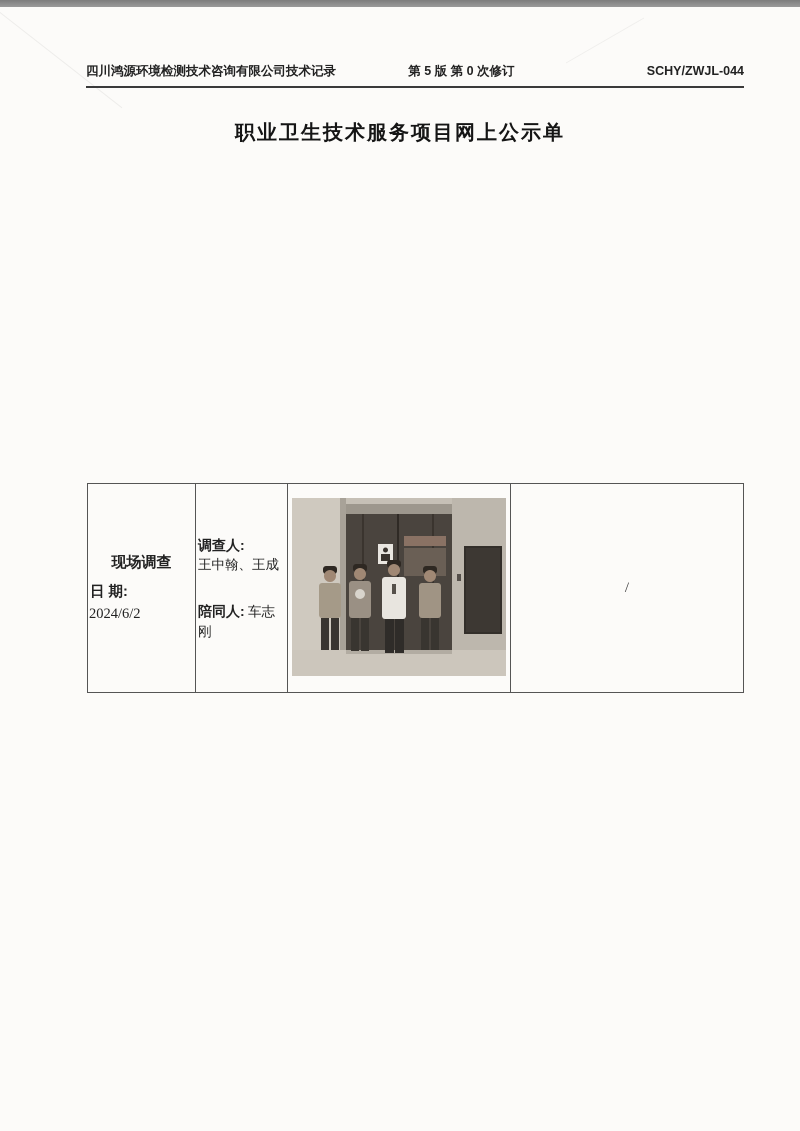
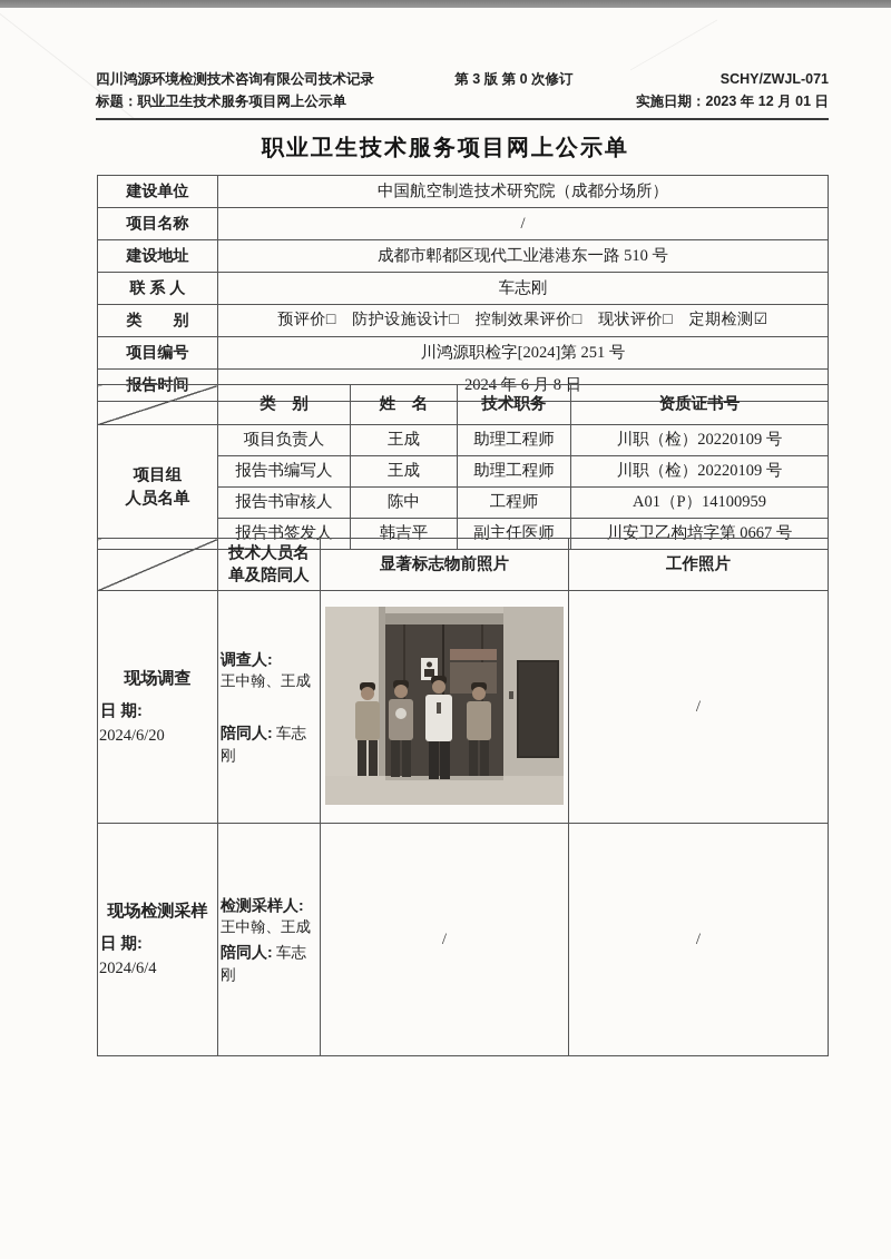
  四川鸿源环境检测技术咨询有限公司技术记录
- 第 5 版 第 0 次修订
+ 第 3 版 第 0 次修订
- SCHY/ZWJL-044
+ SCHY/ZWJL-071
+ 标题：职业卫生技术服务项目网上公示单
+ 实施日期：2023 年 12 月 01 日
  职业卫生技术服务项目网上公示单
+ 建设单位	中国航空制造技术研究院（成都分场所）
+ 项目名称	/
+ 建设地址	成都市郫都区现代工业港港东一路 510 号
+ 联 系 人	车志刚
+ 类 别	预评价□ 防护设施设计□ 控制效果评价□ 现状评价□ 定期检测☑
+ 项目编号	川鸿源职检字[2024]第 251 号
+ 报告时间	2024 年 6 月 8 日
+ 	类 别	姓 名	技术职务	资质证书号
+ 项目组 人员名单	项目负责人	王成	助理工程师	川职（检）20220109 号
+ 报告书编写人	王成	助理工程师	川职（检）20220109 号
+ 报告书审核人	陈中	工程师	A01（P）14100959
+ 报告书签发人	韩吉平	副主任医师	川安卫乙构培字第 0667 号
+ 	技术人员名 单及陪同人	显著标志物前照片	工作照片
- 现场调查 日 期: 2024/6/2	调查人: 王中翰、王成 陪同人: 车志刚		/
+ 现场调查 日 期: 2024/6/20	调查人: 王中翰、王成 陪同人: 车志刚		/
+ 现场检测采样 日 期: 2024/6/4	检测采样人: 王中翰、王成 陪同人: 车志刚	/	/
